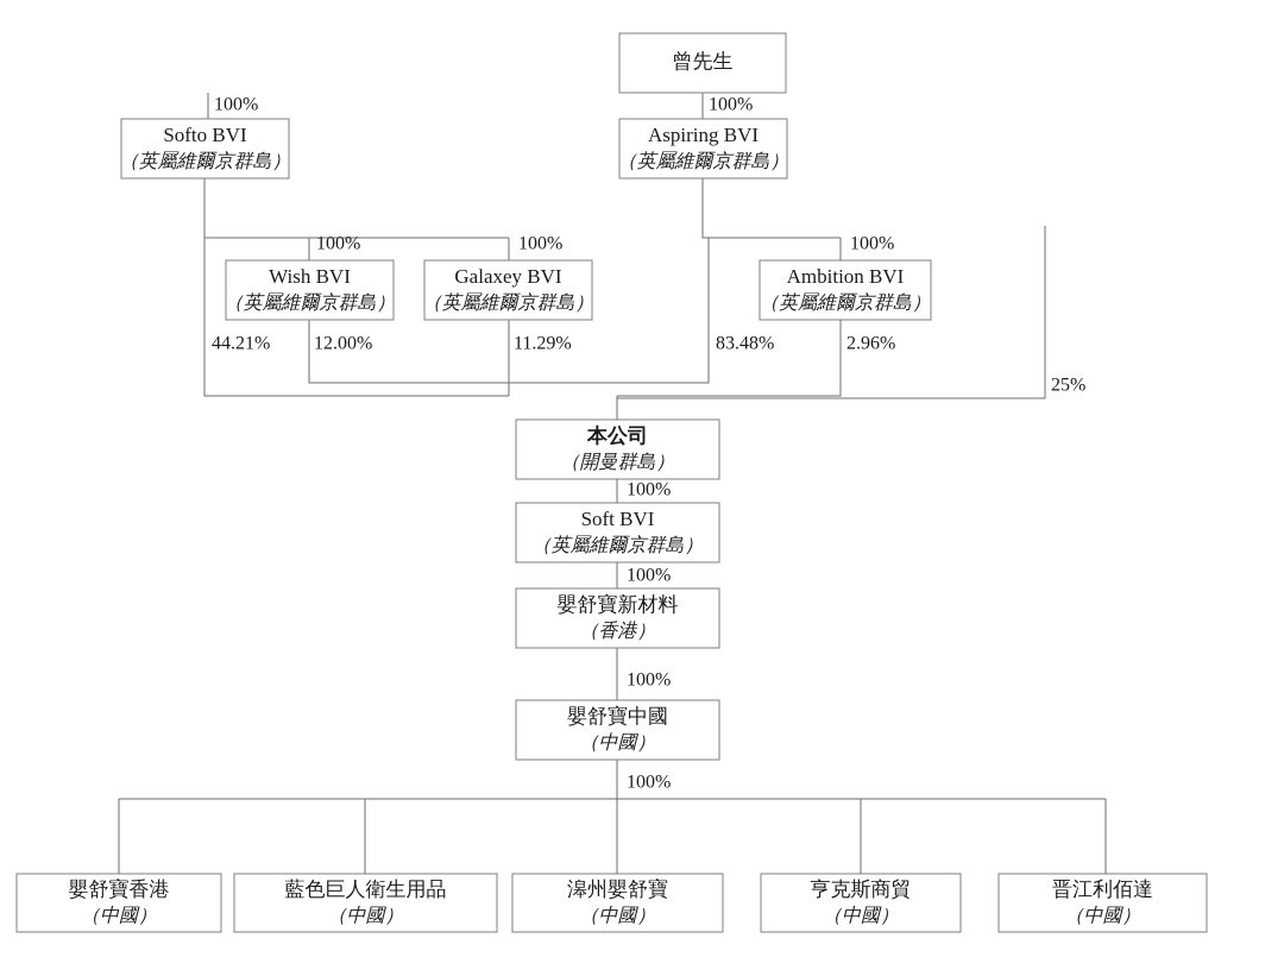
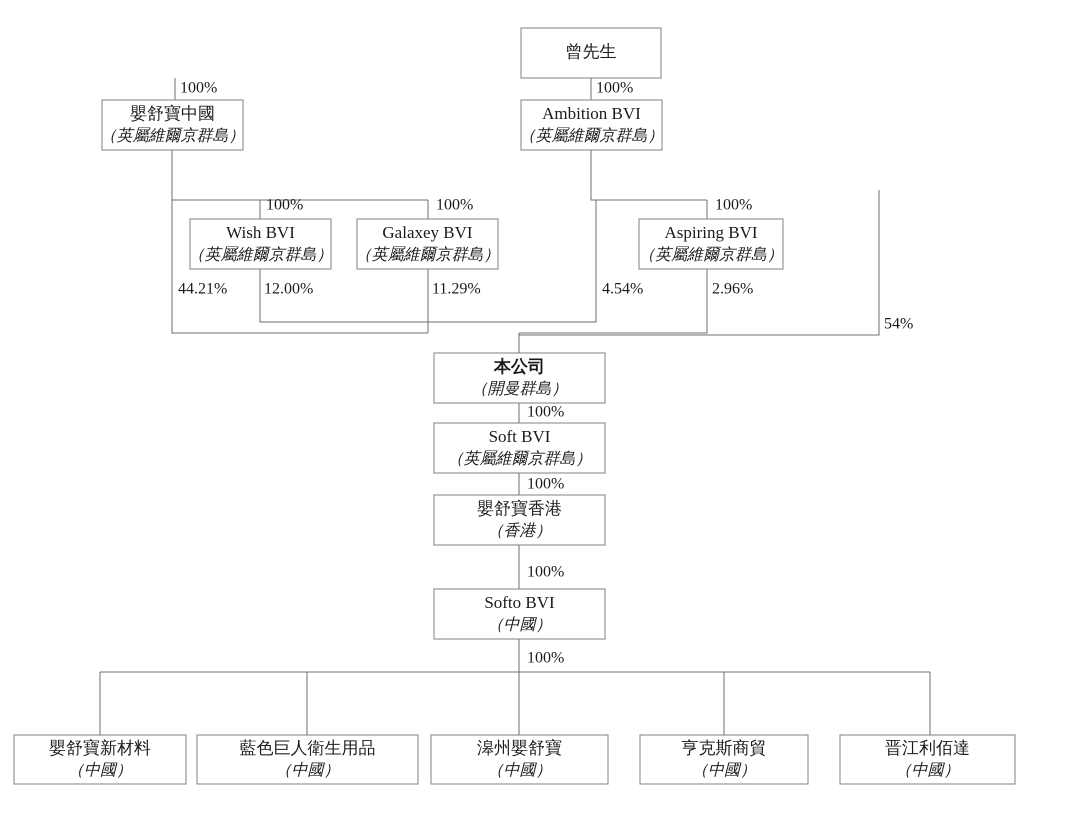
  曾先生
- Softo BVI
+ 嬰舒寶中國
  （英屬維爾京群島）
- Aspiring BVI
+ Ambition BVI
  （英屬維爾京群島）
  Wish BVI
  （英屬維爾京群島）
  Galaxey BVI
  （英屬維爾京群島）
- Ambition BVI
+ Aspiring BVI
  （英屬維爾京群島）
  本公司
  （開曼群島）
  Soft BVI
  （英屬維爾京群島）
- 嬰舒寶新材料
+ 嬰舒寶香港
  （香港）
- 嬰舒寶中國
+ Softo BVI
  （中國）
- 嬰舒寶香港
+ 嬰舒寶新材料
  （中國）
  藍色巨人衛生用品
  （中國）
  滜州嬰舒寶
  （中國）
  亨克斯商貿
  （中國）
  晋江利佰達
  （中國）
  100%
  100%
  100%
  100%
  100%
  44.21%
  12.00%
  11.29%
- 83.48%
+ 4.54%
  2.96%
- 25%
+ 54%
  100%
  100%
  100%
  100%
